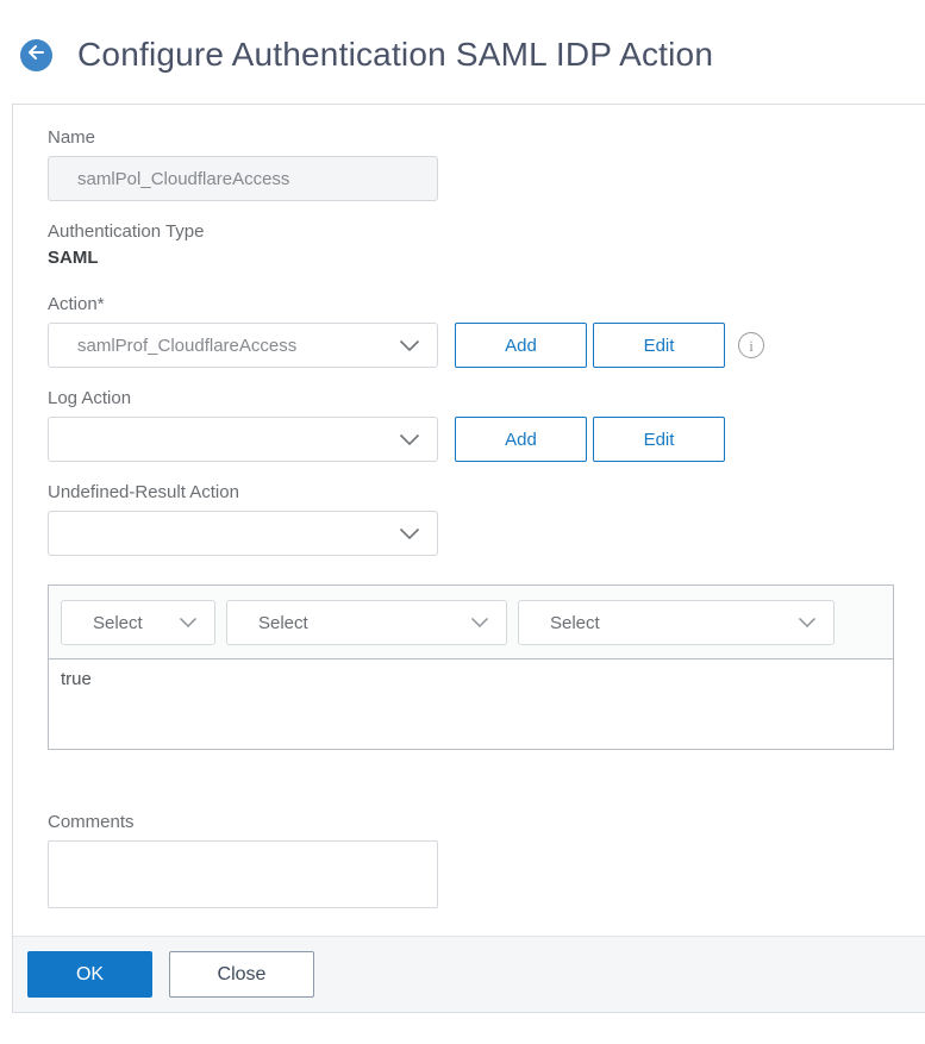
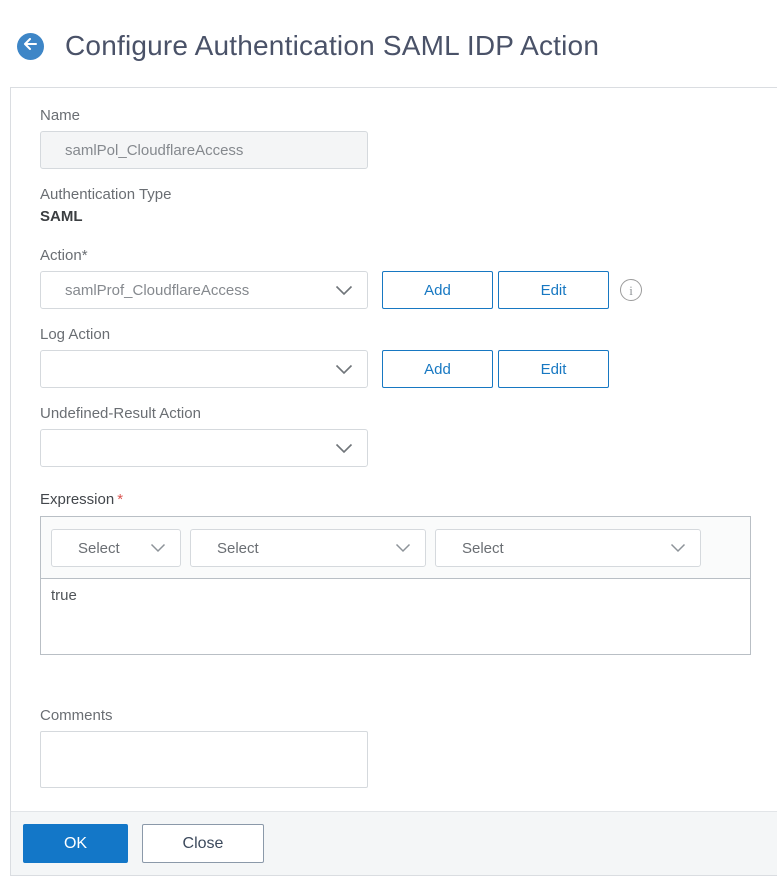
  Configure Authentication SAML IDP Action
  Name
  samlPol_CloudflareAccess
  Authentication Type
  SAML
  Action*
  samlProf_CloudflareAccess
  Add
  Edit
  i
  Log Action
  Add
  Edit
  Undefined-Result Action
+ Expression *
  Select
  Select
  Select
  true
  Comments
  OK
  Close
